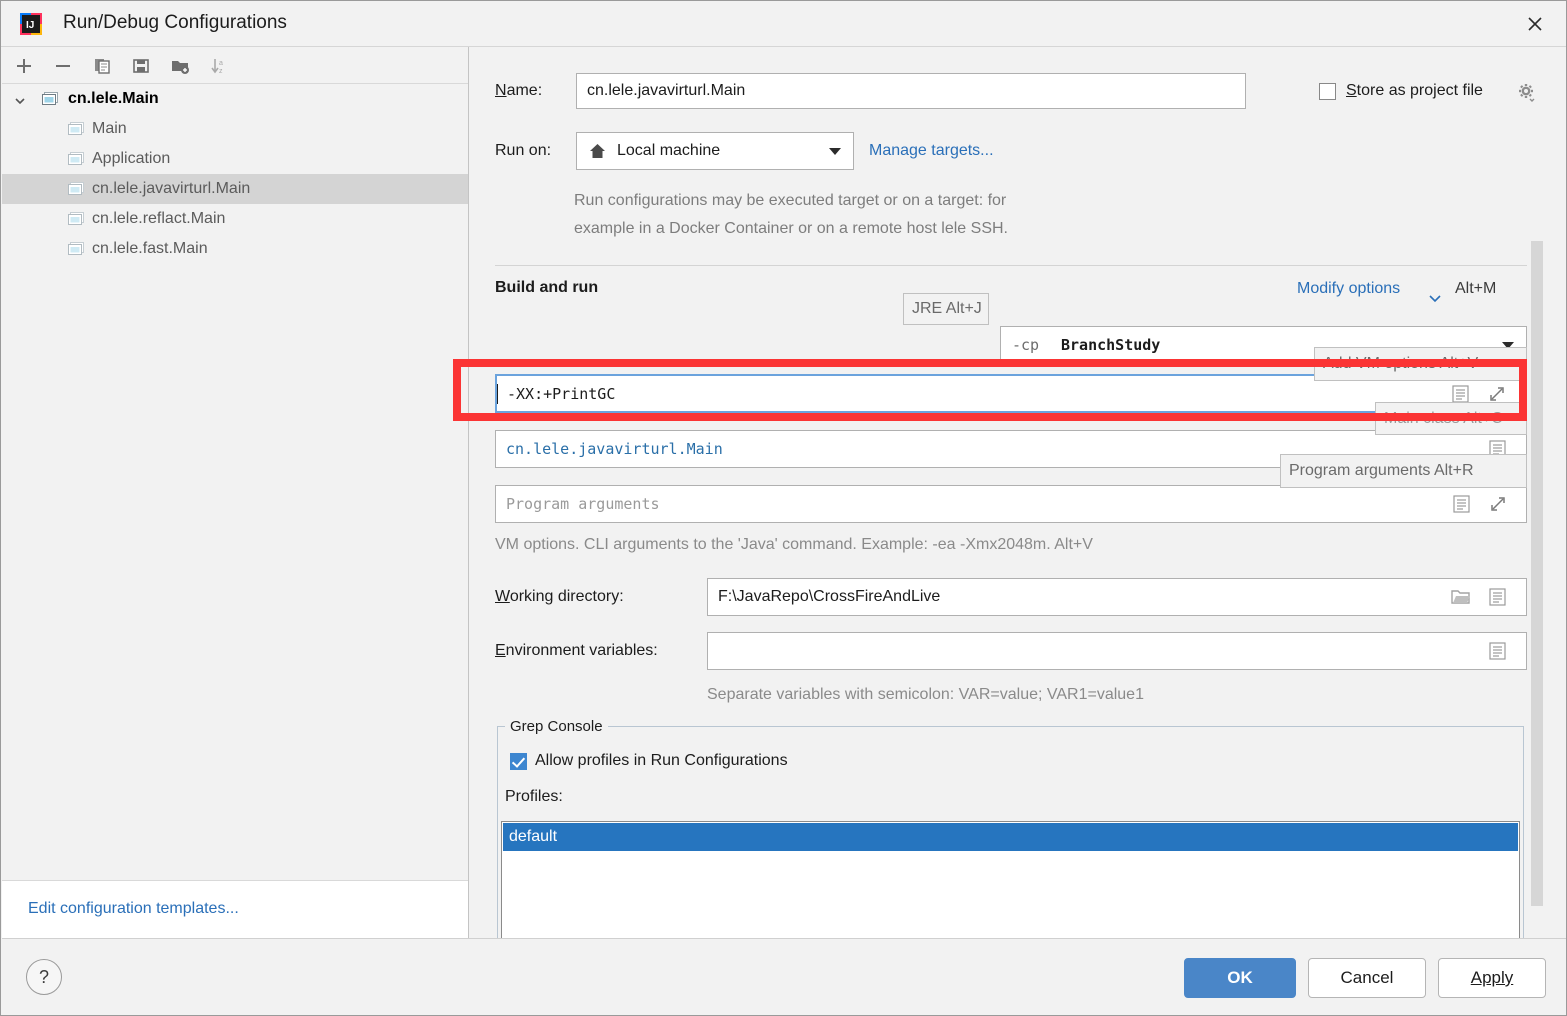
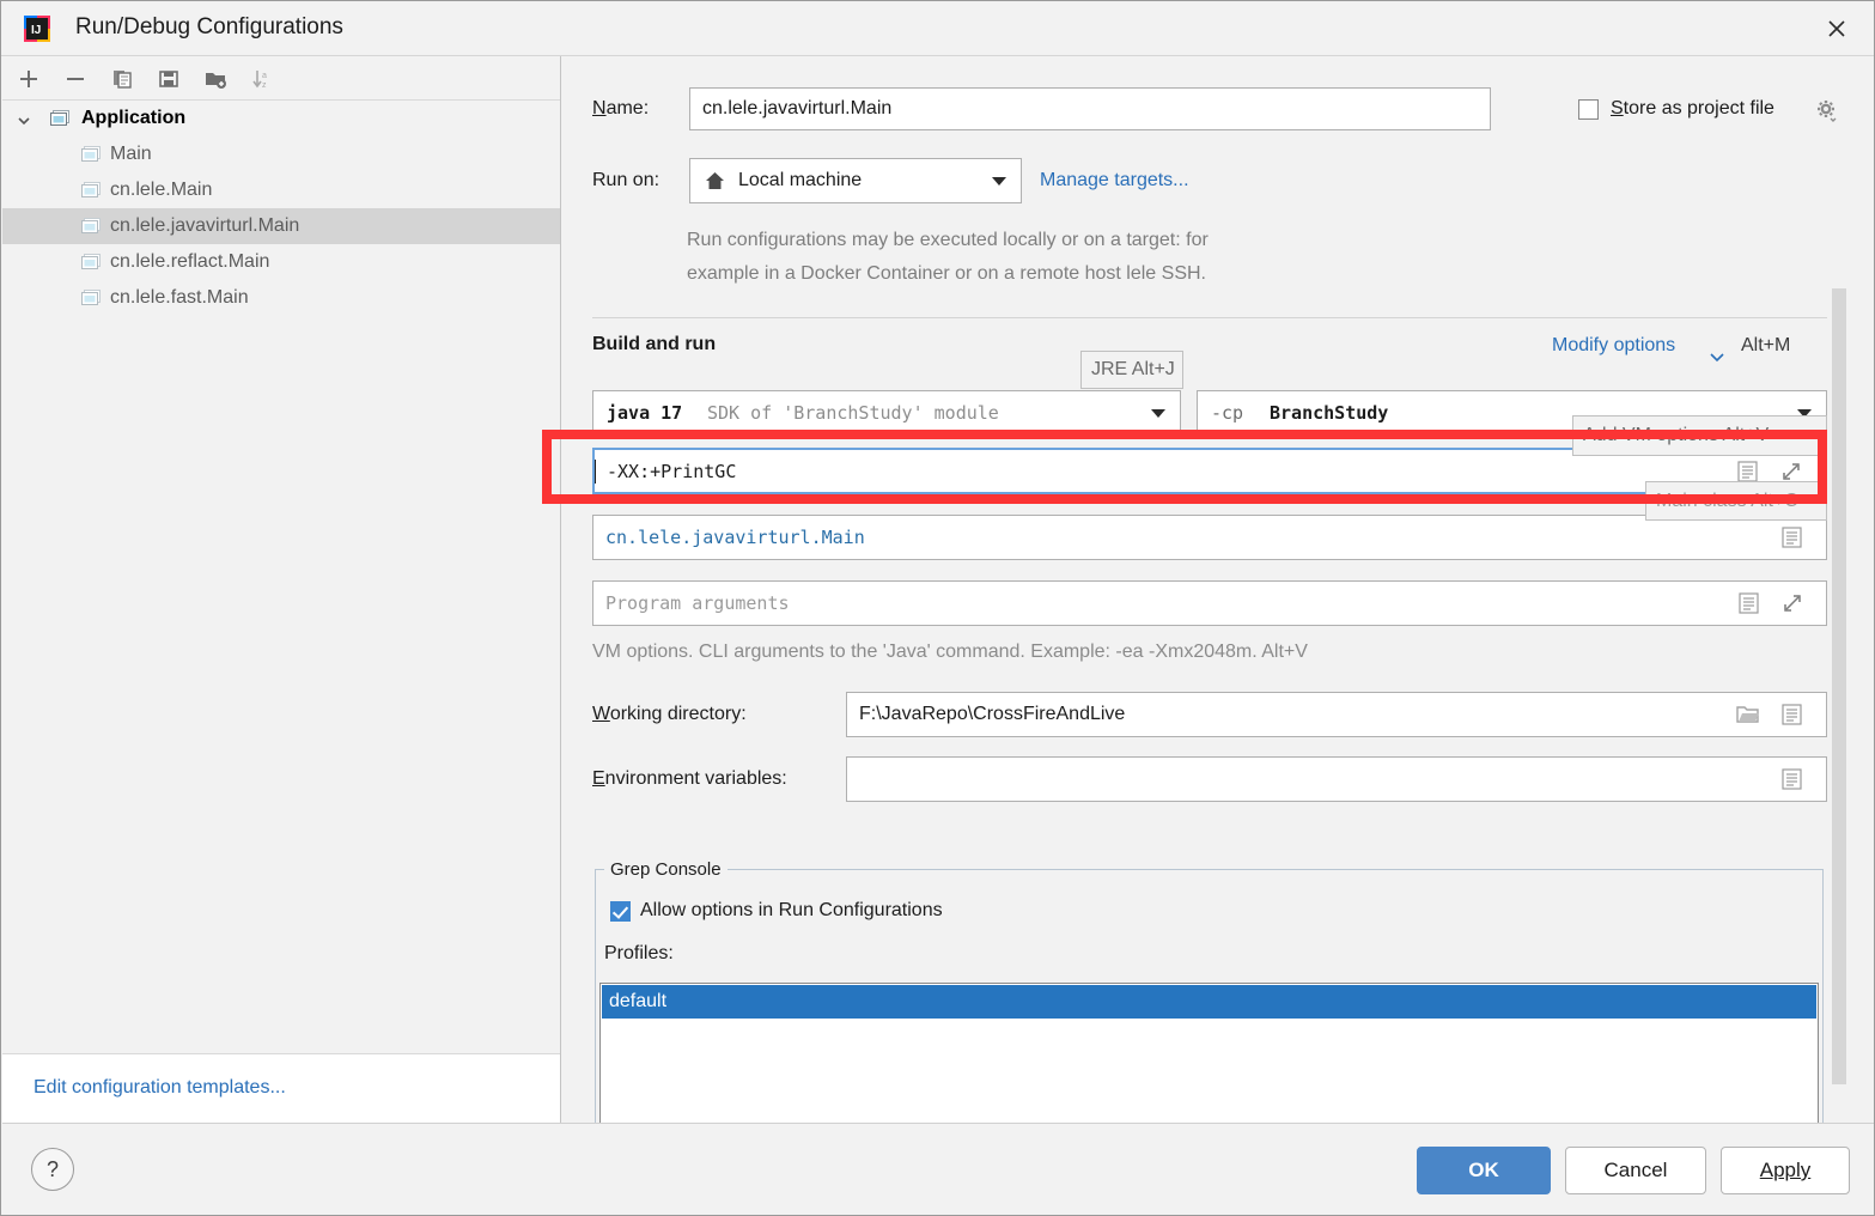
  IJ
  Run/Debug Configurations
- cn.lele.Main
+ Application
  Main
- Application
+ cn.lele.Main
  cn.lele.javavirturl.Main
  cn.lele.reflact.Main
  cn.lele.fast.Main
  Edit configuration templates...
  Name:
  cn.lele.javavirturl.Main
  Store as project file
  Run on:
  Local machine
  Manage targets...
- Run configurations may be executed target or on a target: for
+ Run configurations may be executed locally or on a target: for
  example in a Docker Container or on a remote host lele SSH.
  Build and run
  Modify options
  Alt+M
  JRE Alt+J
+ java 17
+ SDK of 'BranchStudy' module
  -cp
  BranchStudy
  Add VM options Alt+V
  -XX:+PrintGC
  Main class Alt+C
  cn.lele.javavirturl.Main
- Program arguments Alt+R
  Program arguments
  VM options. CLI arguments to the 'Java' command. Example: -ea -Xmx2048m. Alt+V
  Working directory:
  F:\JavaRepo\CrossFireAndLive
  Environment variables:
- Separate variables with semicolon: VAR=value; VAR1=value1
  Grep Console
- Allow profiles in Run Configurations
+ Allow options in Run Configurations
  Profiles:
  default
  ?
  OK
  Cancel
  Apply
